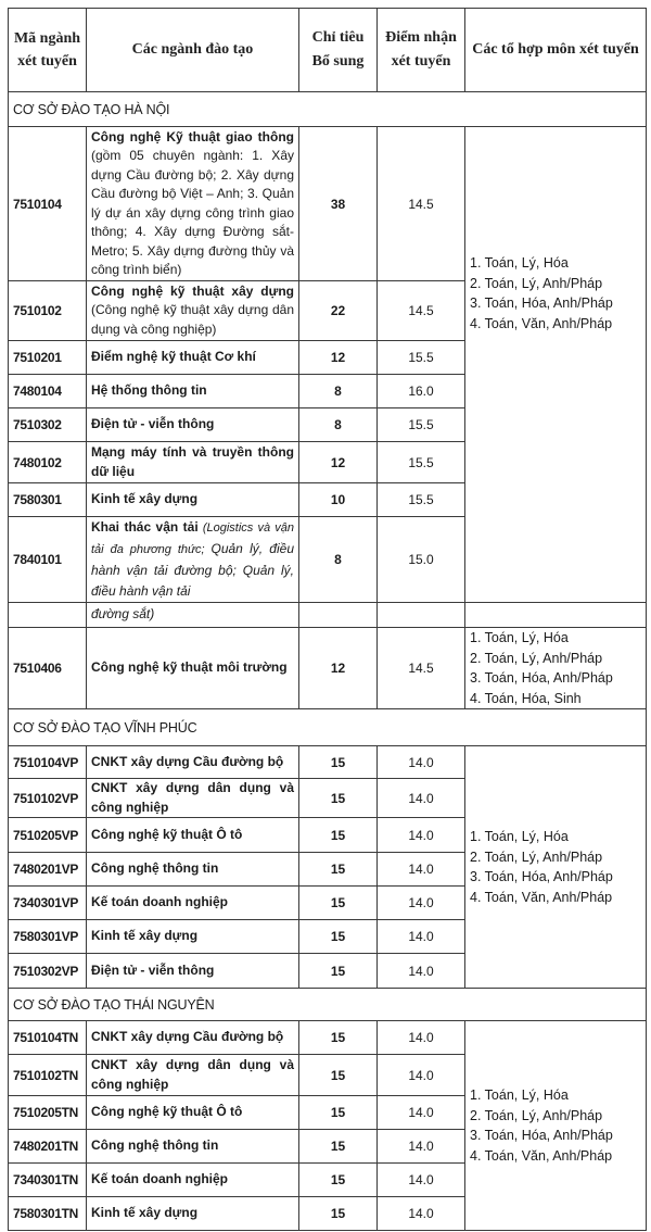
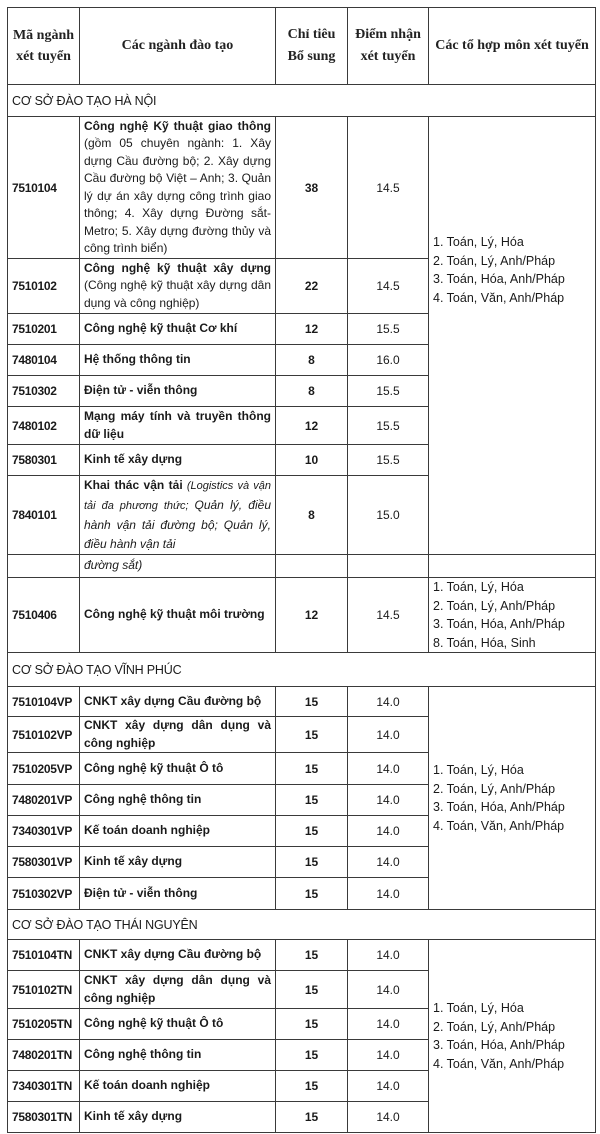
  Mã ngành xét tuyển	Các ngành đào tạo	Chỉ tiêu Bổ sung	Điểm nhận xét tuyển	Các tổ hợp môn xét tuyển
  CƠ SỞ ĐÀO TẠO HÀ NỘI
  7510104	Công nghệ Kỹ thuật giao thông (gồm 05 chuyên ngành: 1. Xây dựng Cầu đường bộ; 2. Xây dựng Cầu đường bộ Việt – Anh; 3. Quản lý dự án xây dựng công trình giao thông; 4. Xây dựng Đường sắt- Metro; 5. Xây dựng đường thủy và công trình biển)	38	14.5	1. Toán, Lý, Hóa 2. Toán, Lý, Anh/Pháp 3. Toán, Hóa, Anh/Pháp 4. Toán, Văn, Anh/Pháp
  7510102	Công nghệ kỹ thuật xây dựng (Công nghệ kỹ thuật xây dựng dân dụng và công nghiệp)	22	14.5
- 7510201	Điểm nghệ kỹ thuật Cơ khí	12	15.5
+ 7510201	Công nghệ kỹ thuật Cơ khí	12	15.5
  7480104	Hệ thống thông tin	8	16.0
  7510302	Điện tử - viễn thông	8	15.5
  7480102	Mạng máy tính và truyền thông dữ liệu	12	15.5
  7580301	Kinh tế xây dựng	10	15.5
  7840101	Khai thác vận tải (Logistics và vận tải đa phương thức; Quản lý, điều hành vận tải đường bộ; Quản lý, điều hành vận tải	8	15.0
  	đường sắt)
- 7510406	Công nghệ kỹ thuật môi trường	12	14.5	1. Toán, Lý, Hóa 2. Toán, Lý, Anh/Pháp 3. Toán, Hóa, Anh/Pháp 4. Toán, Hóa, Sinh
+ 7510406	Công nghệ kỹ thuật môi trường	12	14.5	1. Toán, Lý, Hóa 2. Toán, Lý, Anh/Pháp 3. Toán, Hóa, Anh/Pháp 8. Toán, Hóa, Sinh
  CƠ SỞ ĐÀO TẠO VĨNH PHÚC
  7510104VP	CNKT xây dựng Cầu đường bộ	15	14.0	1. Toán, Lý, Hóa 2. Toán, Lý, Anh/Pháp 3. Toán, Hóa, Anh/Pháp 4. Toán, Văn, Anh/Pháp
  7510102VP	CNKT xây dựng dân dụng và công nghiệp	15	14.0
  7510205VP	Công nghệ kỹ thuật Ô tô	15	14.0
  7480201VP	Công nghệ thông tin	15	14.0
  7340301VP	Kế toán doanh nghiệp	15	14.0
  7580301VP	Kinh tế xây dựng	15	14.0
  7510302VP	Điện tử - viễn thông	15	14.0
  CƠ SỞ ĐÀO TẠO THÁI NGUYÊN
  7510104TN	CNKT xây dựng Cầu đường bộ	15	14.0	1. Toán, Lý, Hóa 2. Toán, Lý, Anh/Pháp 3. Toán, Hóa, Anh/Pháp 4. Toán, Văn, Anh/Pháp
  7510102TN	CNKT xây dựng dân dụng và công nghiệp	15	14.0
  7510205TN	Công nghệ kỹ thuật Ô tô	15	14.0
  7480201TN	Công nghệ thông tin	15	14.0
  7340301TN	Kế toán doanh nghiệp	15	14.0
  7580301TN	Kinh tế xây dựng	15	14.0
